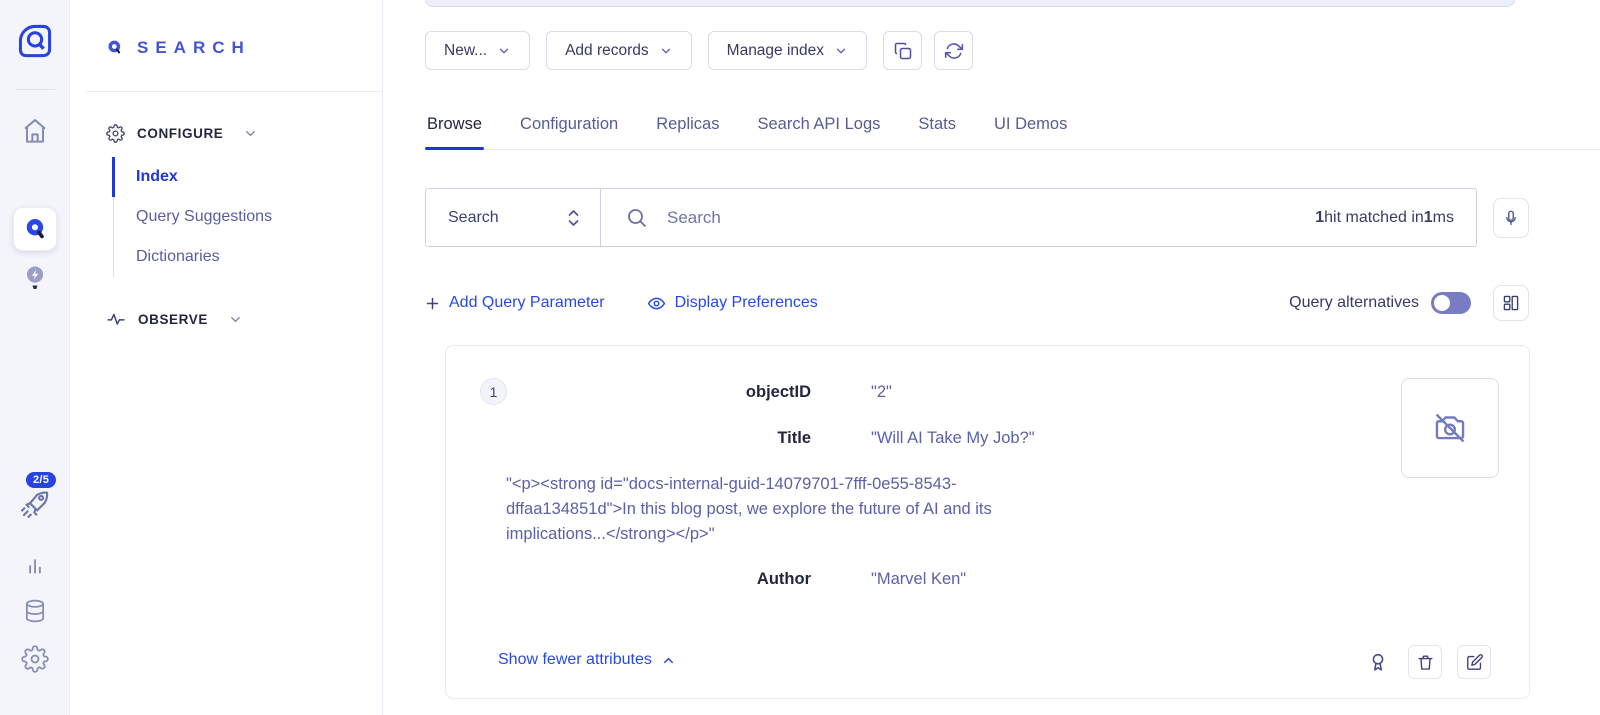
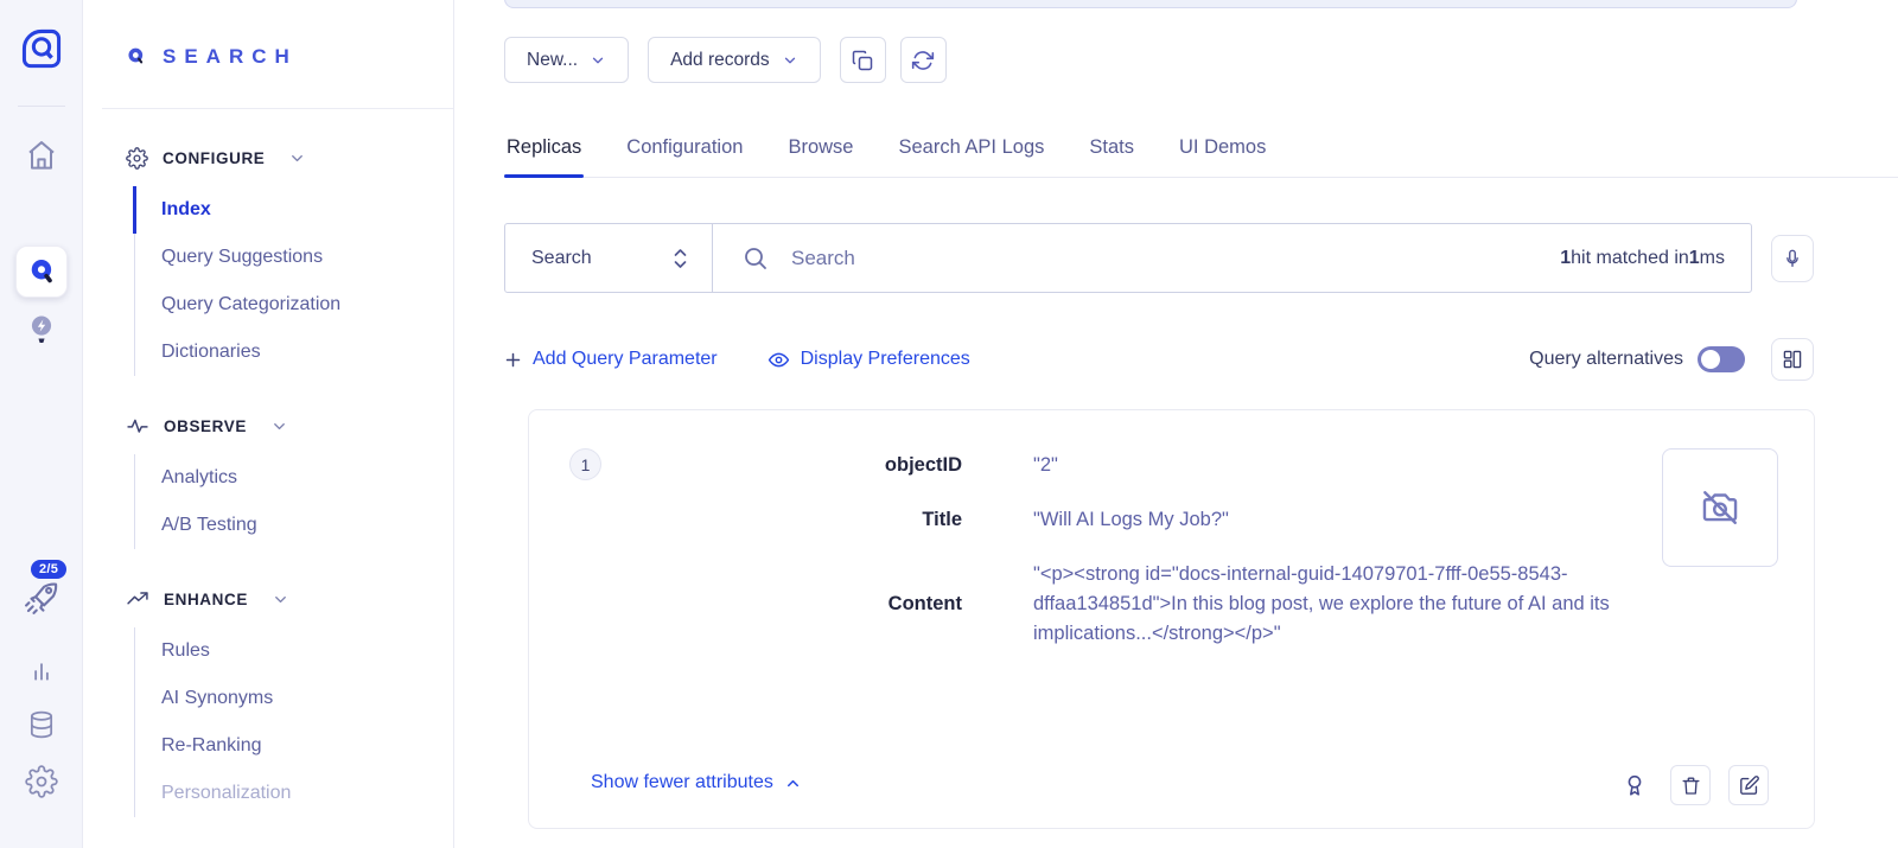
  2/5
  SEARCH
  CONFIGURE
  Index
  Query Suggestions
+ Query Categorization
  Dictionaries
  OBSERVE
+ Analytics
+ A/B Testing
+ ENHANCE
+ Rules
+ AI Synonyms
+ Re-Ranking
+ Personalization
  New...
  Add records
- Manage index
- Browse
+ Replicas
  Configuration
- Replicas
+ Browse
  Search API Logs
  Stats
  UI Demos
  Search
  Search
  1
  hit matched in
  1
  ms
  Add Query Parameter
  Display Preferences
  Query alternatives
  1
  objectID
  "2"
  Title
- "Will AI Take My Job?"
+ "Will AI Logs My Job?"
+ Content
  "<p><strong id="docs-internal-guid-14079701-7fff-0e55-8543-dffaa134851d">In this blog post, we explore the future of AI and its implications...</strong></p>"
- Author
- "Marvel Ken"
  Show fewer attributes
